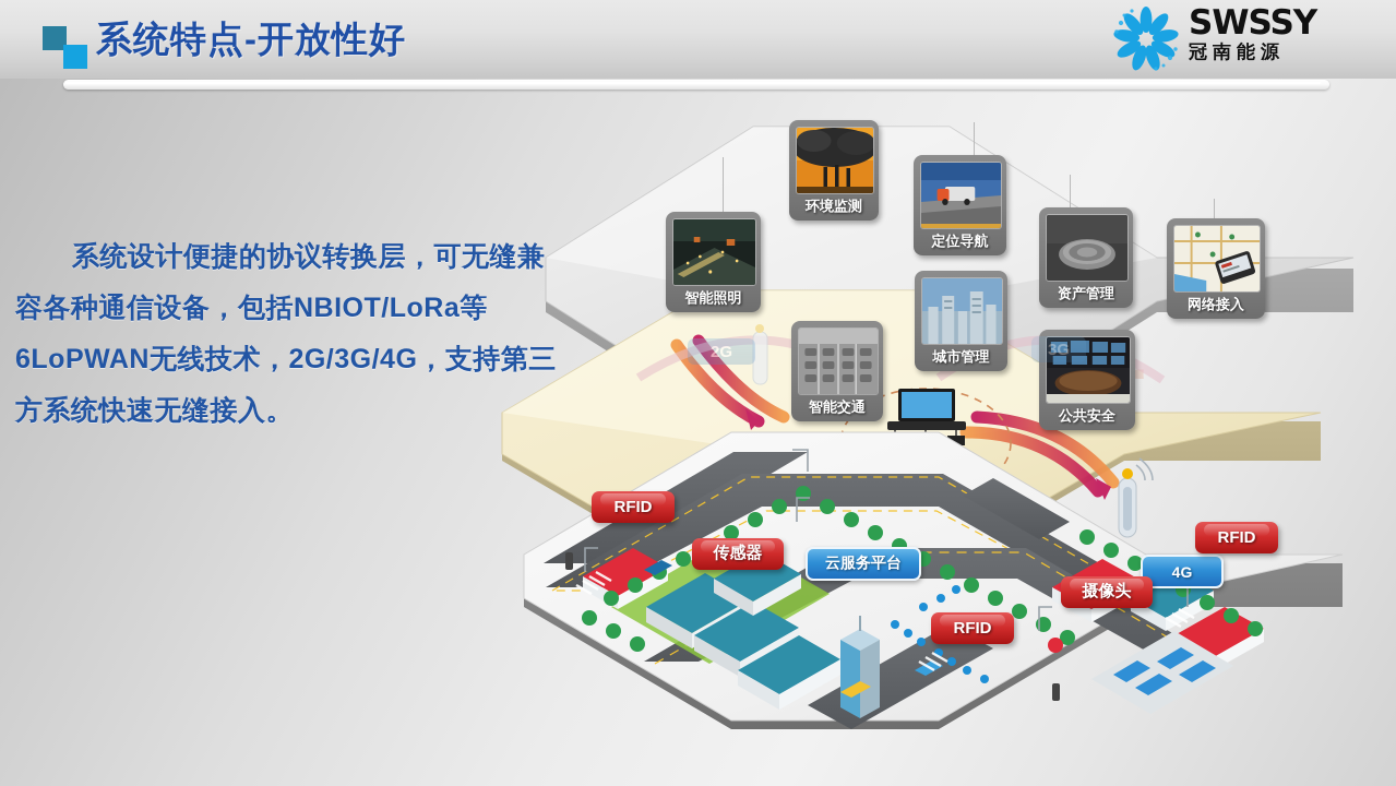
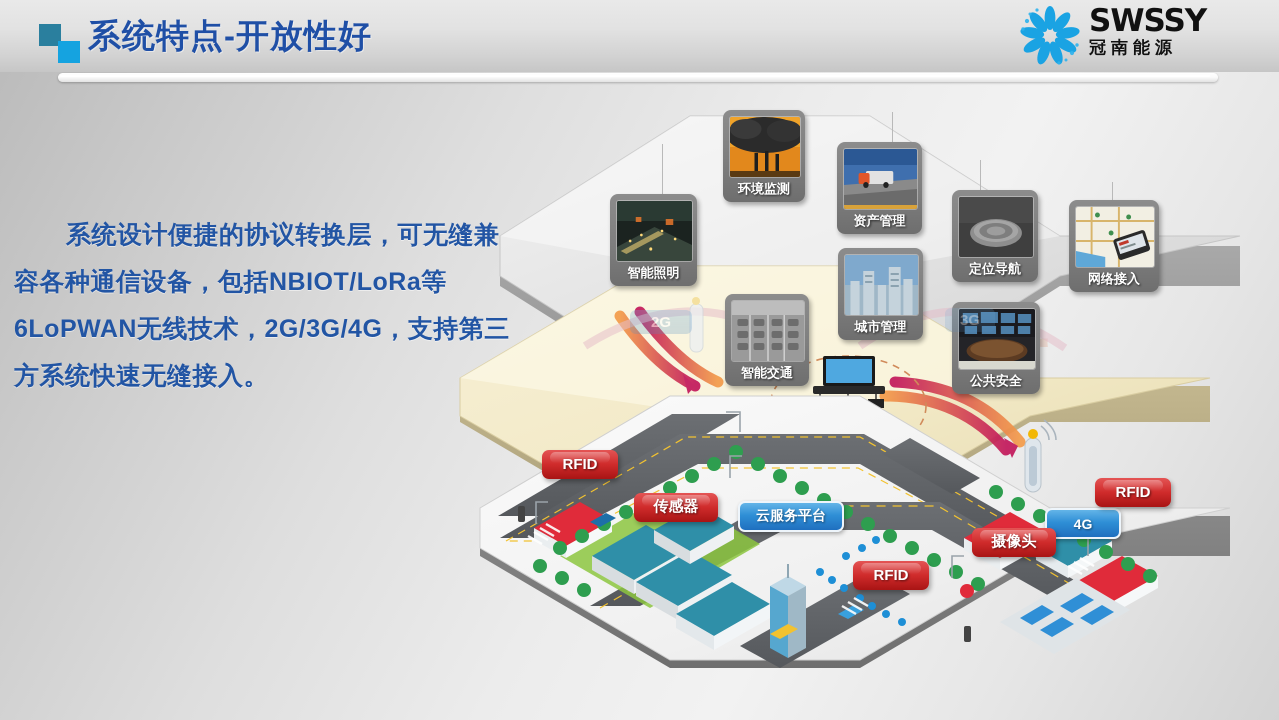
  系统特点-开放性好
  SWSSY
  冠南能源
  系统设计便捷的协议转换层，可无缝兼容各种通信设备，包括NBIOT/LoRa等6LoPWAN无线技术，2G/3G/4G，支持第三方系统快速无缝接入。
  智能照明
  环境监测
  智能交通
- 定位导航
+ 资产管理
  城市管理
- 资产管理
+ 定位导航
  公共安全
  网络接入
  2G
  3G
  云服务平台
  4G
  RFID
  传感器
  RFID
  摄像头
  RFID
